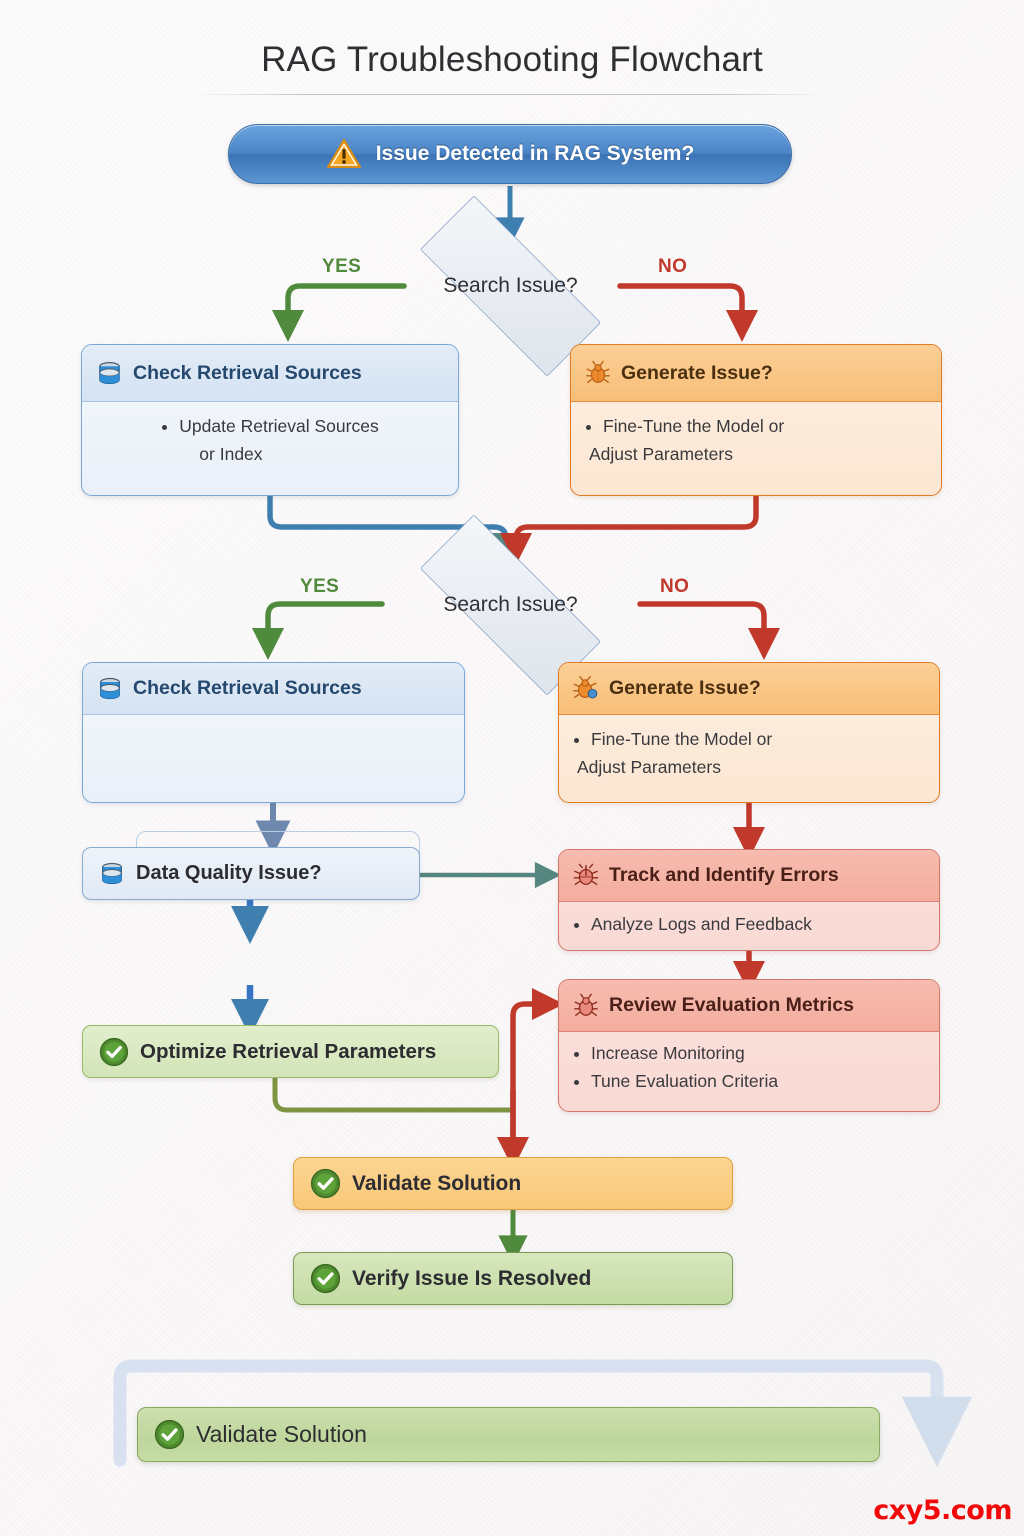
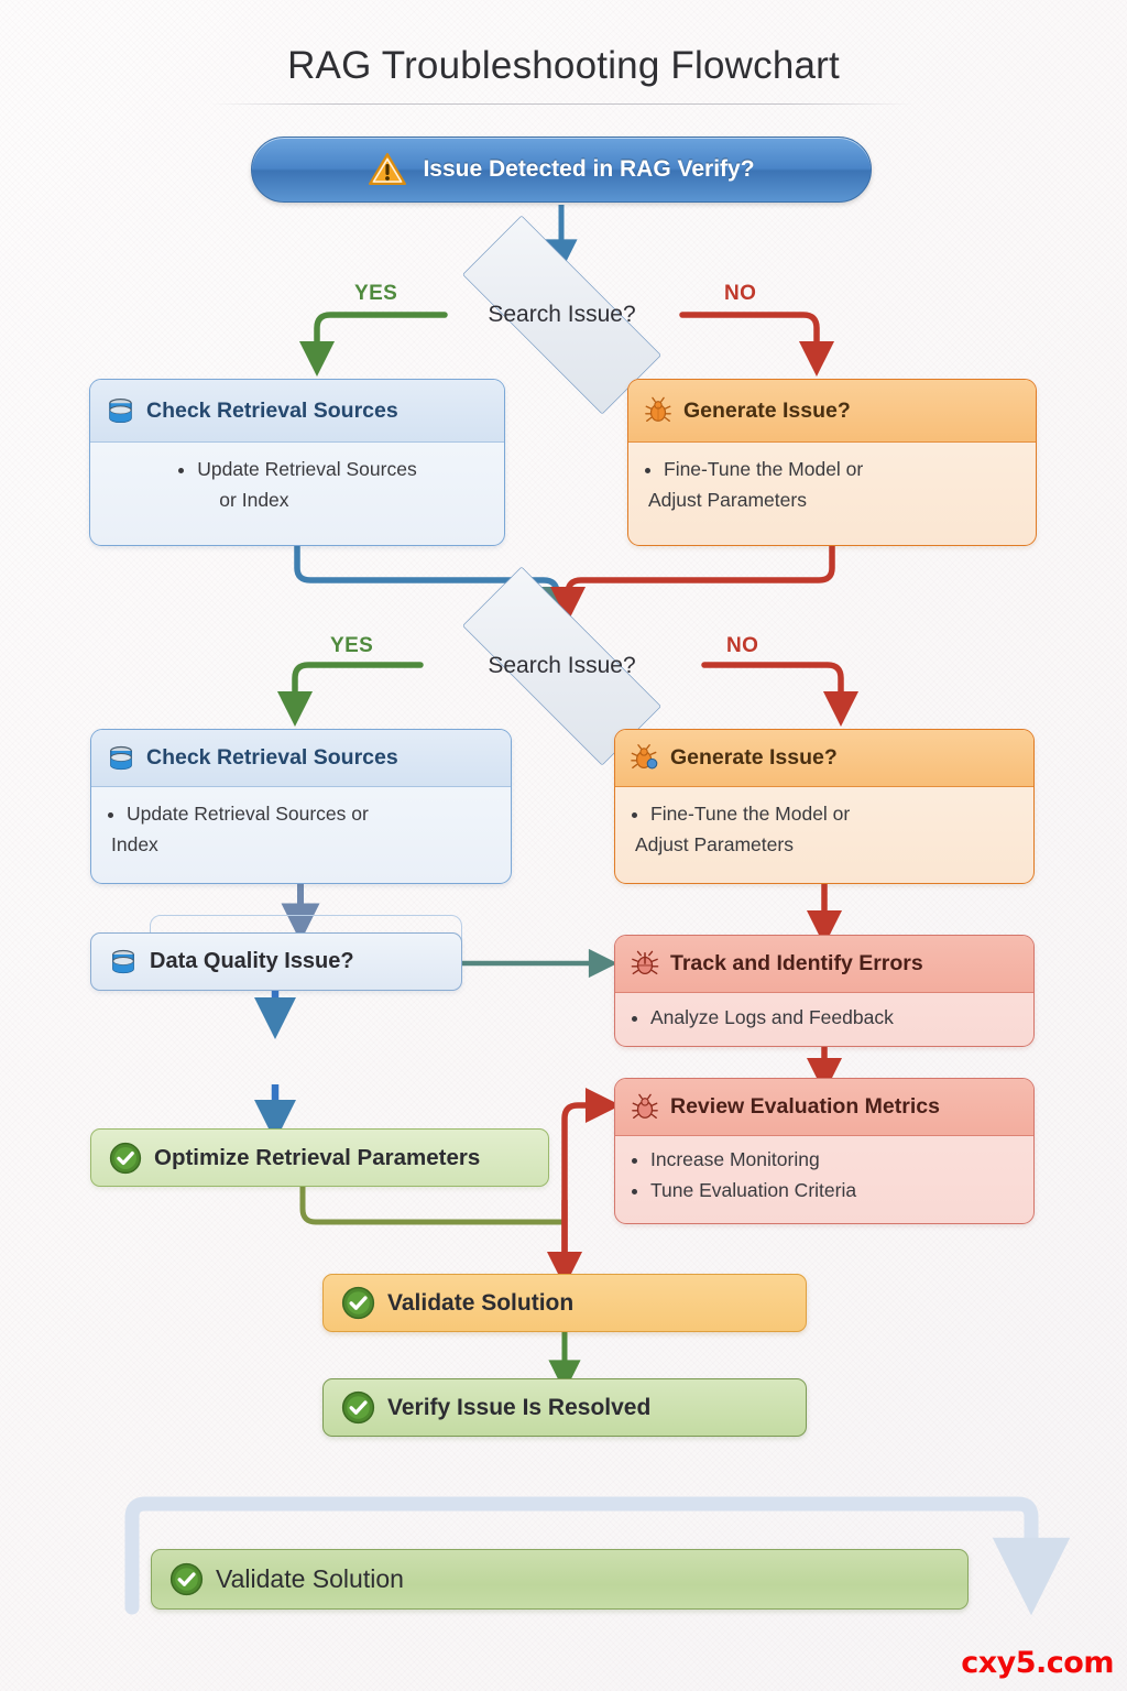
  RAG Troubleshooting Flowchart
- Issue Detected in RAG System?
+ Issue Detected in RAG Verify?
  Search Issue?
  YES
  NO
  Check Retrieval Sources
  Update Retrieval Sources
  or Index
  Generate Issue?
  Fine-Tune the Model or
  Adjust Parameters
  Search Issue?
  YES
  NO
  Check Retrieval Sources
+ Update Retrieval Sources or
+ Index
  Generate Issue?
  Fine-Tune the Model or
  Adjust Parameters
  Data Quality Issue?
  Optimize Retrieval Parameters
  Track and Identify Errors
  Analyze Logs and Feedback
  Review Evaluation Metrics
  Increase Monitoring
  Tune Evaluation Criteria
  Validate Solution
  Verify Issue Is Resolved
  Validate Solution
  cxy5.com
